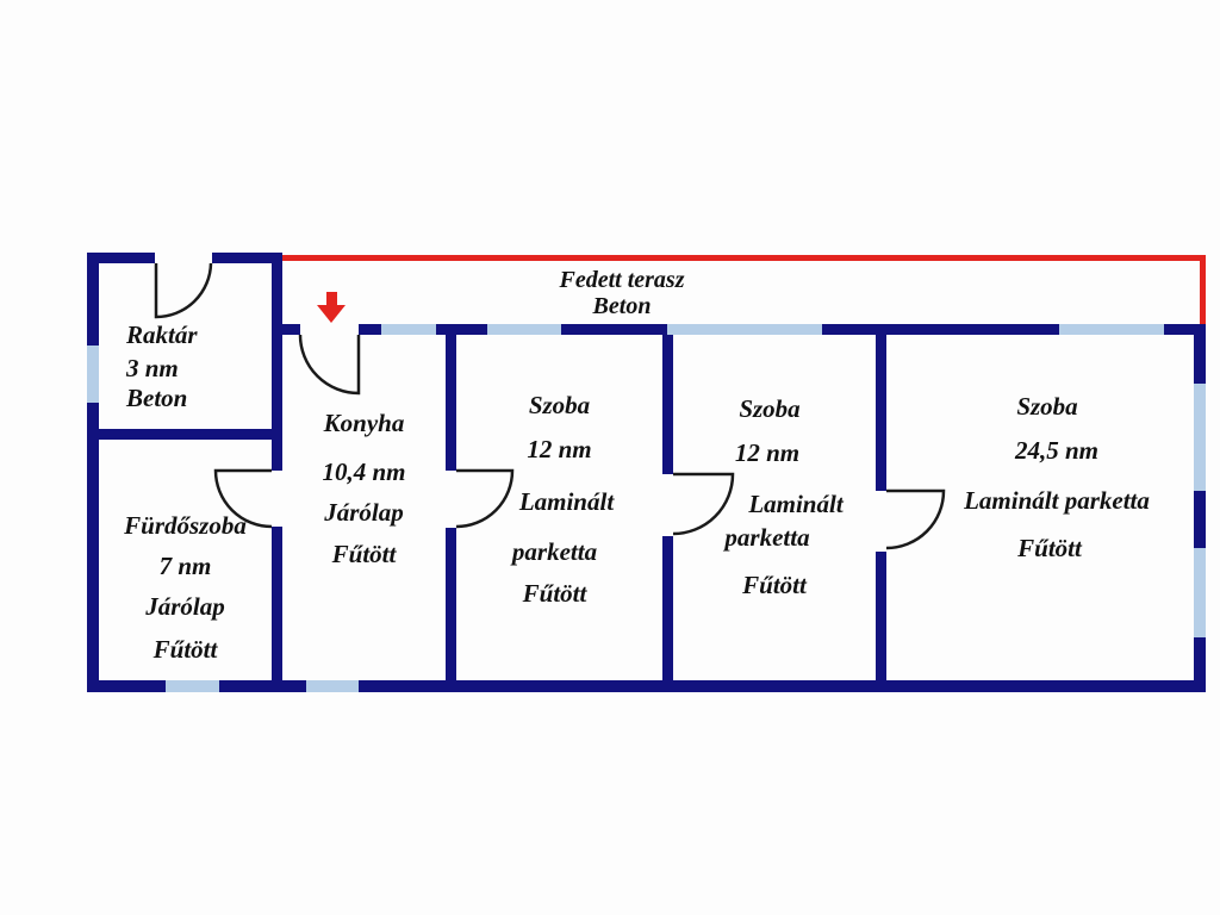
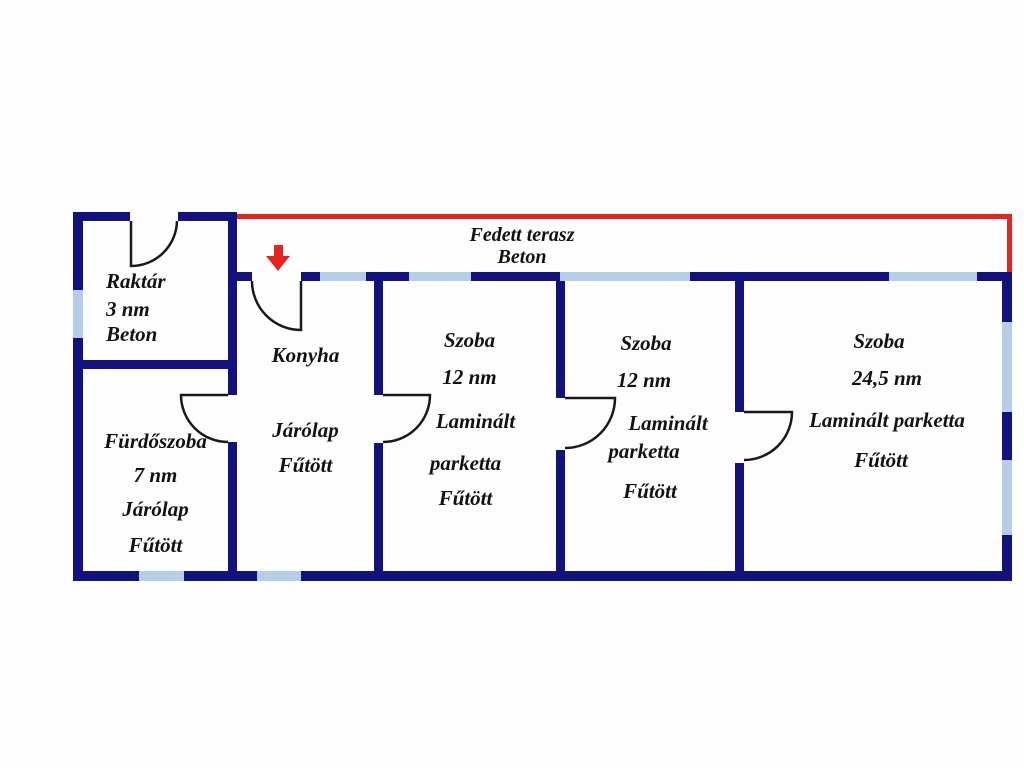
  Fedett terasz
  Beton
  Raktár
  3 nm
  Beton
  Fürdőszoba
  7 nm
  Járólap
  Fűtött
  Konyha
- 10,4 nm
  Járólap
  Fűtött
  Szoba
  12 nm
  Laminált
  parketta
  Fűtött
  Szoba
  12 nm
  Laminált
  parketta
  Fűtött
  Szoba
  24,5 nm
  Laminált parketta
  Fűtött
